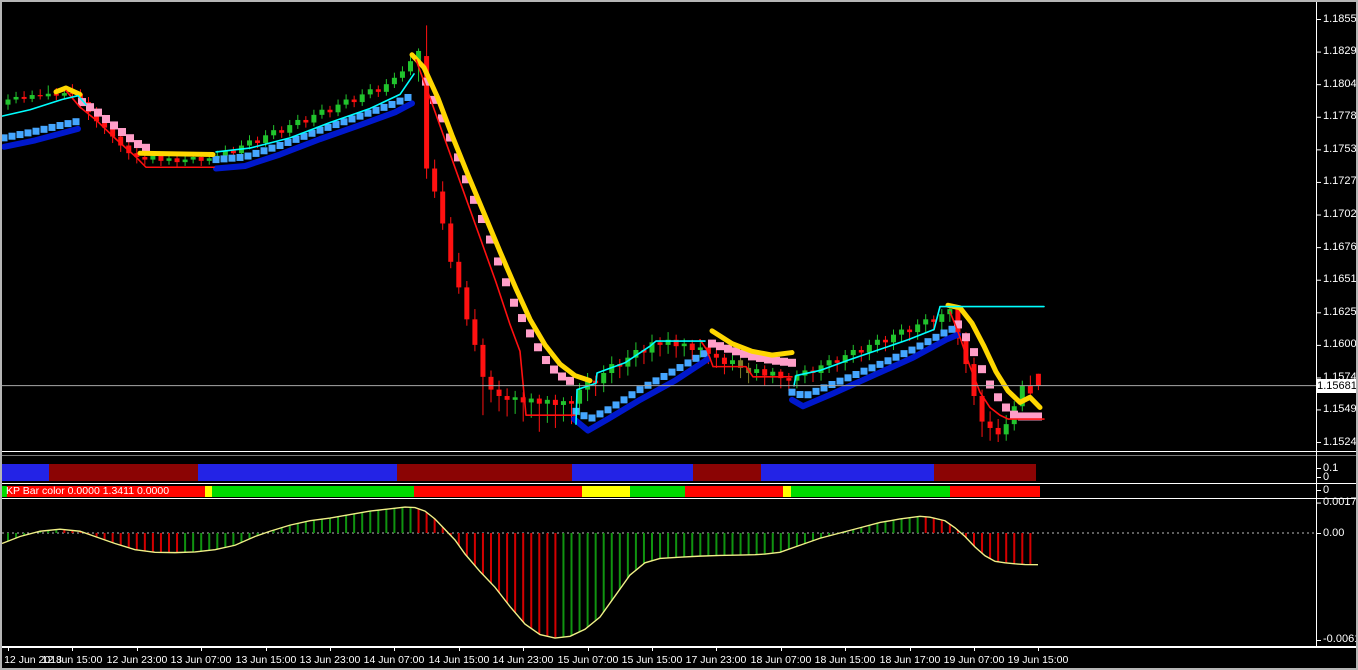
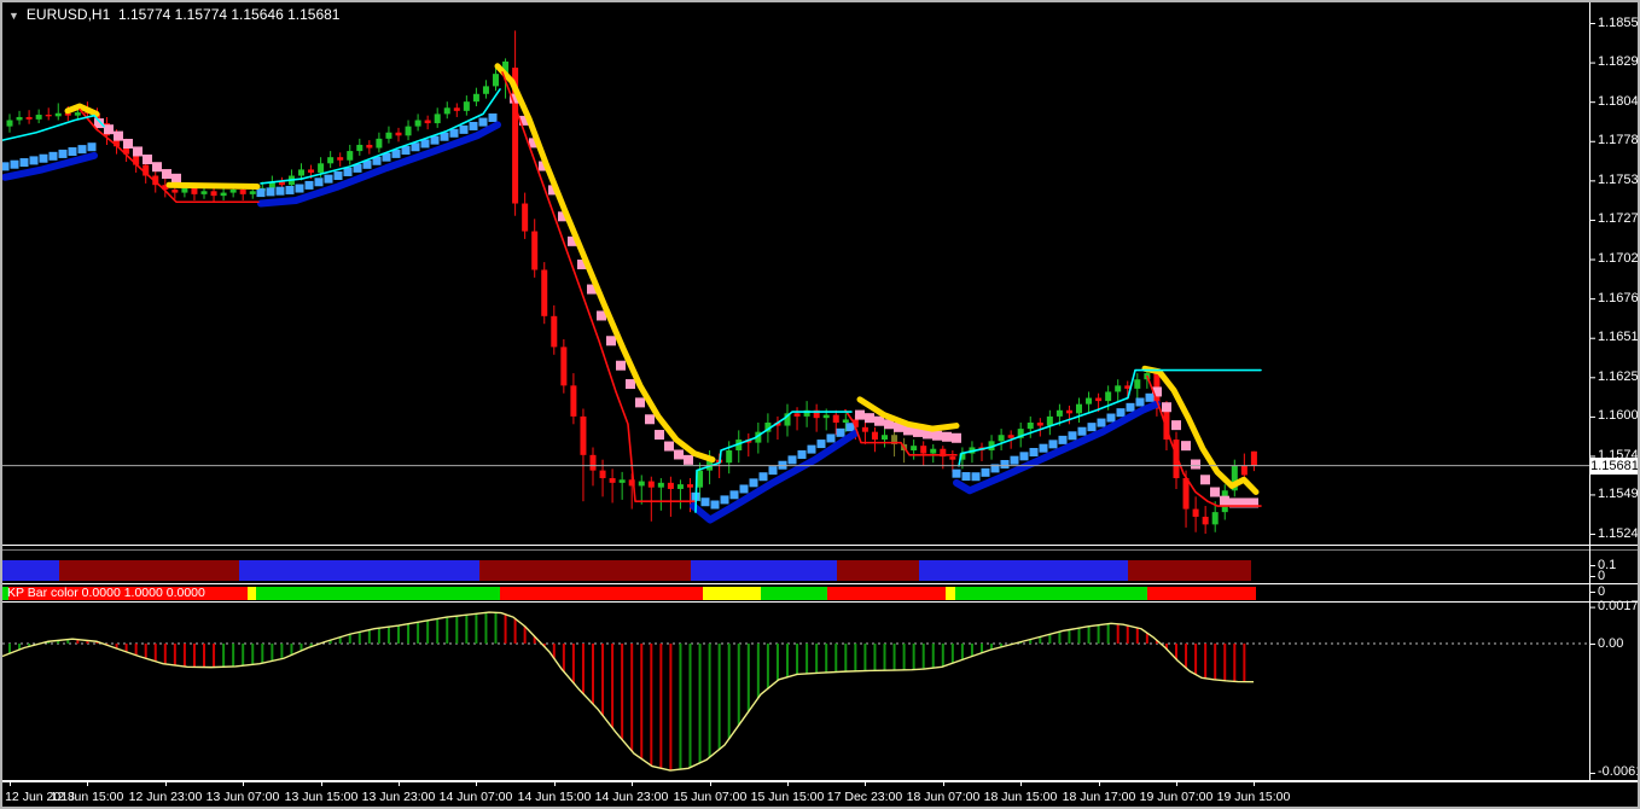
+ ▼ EURUSD,H1 1.15774 1.15774 1.15646 1.15681
- KP Bar color 0.0000 1.3411 0.0000
+ KP Bar color 0.0000 1.0000 0.0000
  1.15681
  1.1855
  1.1829
  1.1804
  1.1778
  1.1753
  1.1727
  1.1702
  1.1676
  1.1651
  1.1625
  1.1600
  1.1574
  1.1549
  1.1524
  12 Jun 2018
  12 Jun 15:00
  12 Jun 23:00
  13 Jun 07:00
  13 Jun 15:00
  13 Jun 23:00
  14 Jun 07:00
  14 Jun 15:00
  14 Jun 23:00
  15 Jun 07:00
  15 Jun 15:00
- 17 Jun 23:00
+ 17 Dec 23:00
  18 Jun 07:00
  18 Jun 15:00
  18 Jun 17:00
  19 Jun 07:00
  19 Jun 15:00
  0.1
  0
  0
  0.0017
  0.00
  -0.0061
